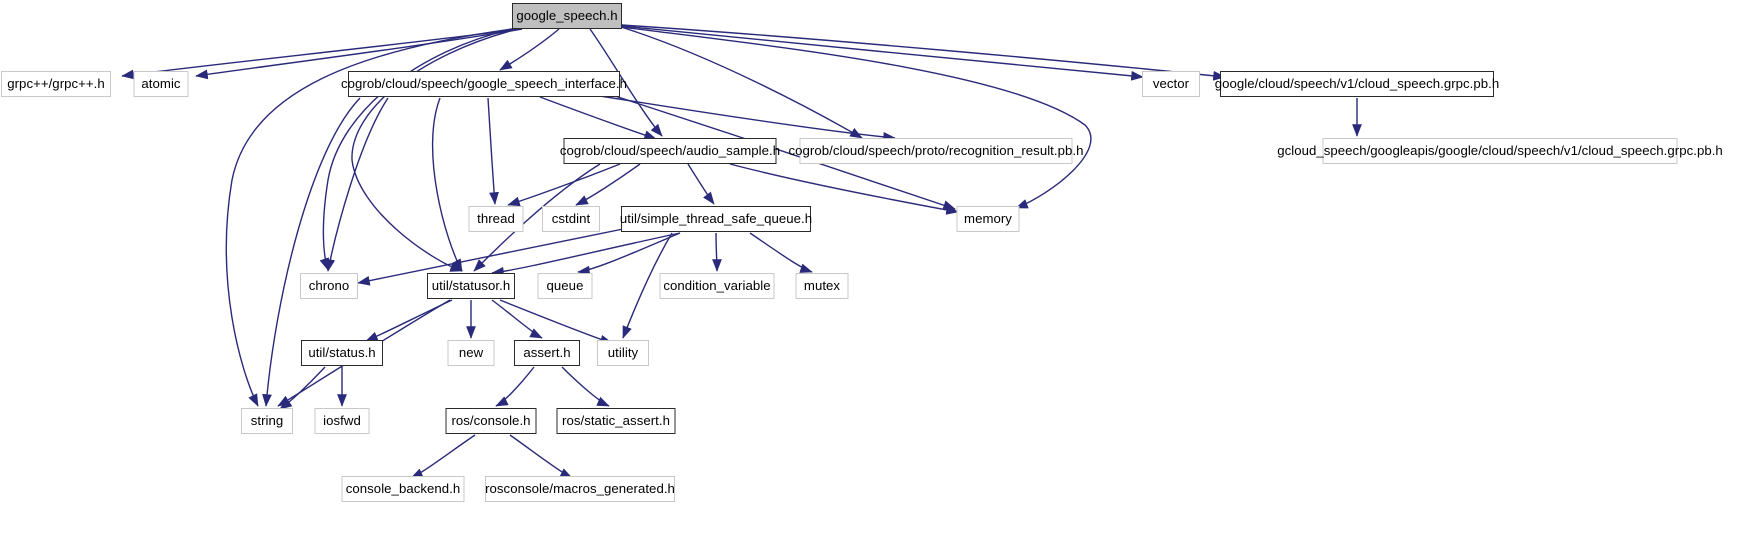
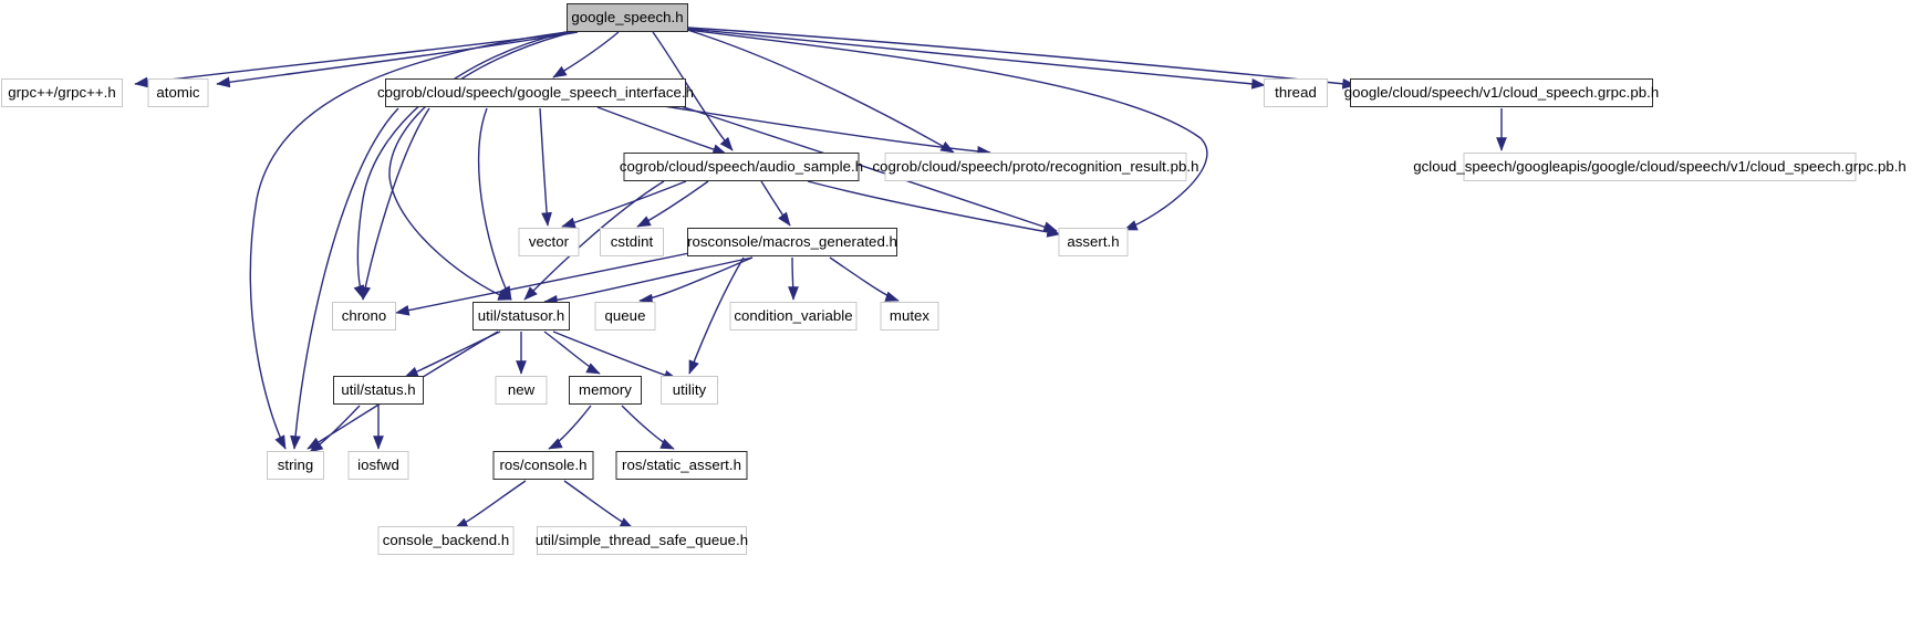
  google_speech.h
  grpc++/grpc++.h
  atomic
  cogrob/cloud/speech/google_speech_interface.h
- vector
+ thread
  google/cloud/speech/v1/cloud_speech.grpc.pb.h
  cogrob/cloud/speech/audio_sample.h
  cogrob/cloud/speech/proto/recognition_result.pb.h
  gcloud_speech/googleapis/google/cloud/speech/v1/cloud_speech.grpc.pb.h
- thread
+ vector
  cstdint
- util/simple_thread_safe_queue.h
+ rosconsole/macros_generated.h
- memory
+ assert.h
  chrono
  util/statusor.h
  queue
  condition_variable
  mutex
  util/status.h
  new
- assert.h
+ memory
  utility
  string
  iosfwd
  ros/console.h
  ros/static_assert.h
  console_backend.h
- rosconsole/macros_generated.h
+ util/simple_thread_safe_queue.h
